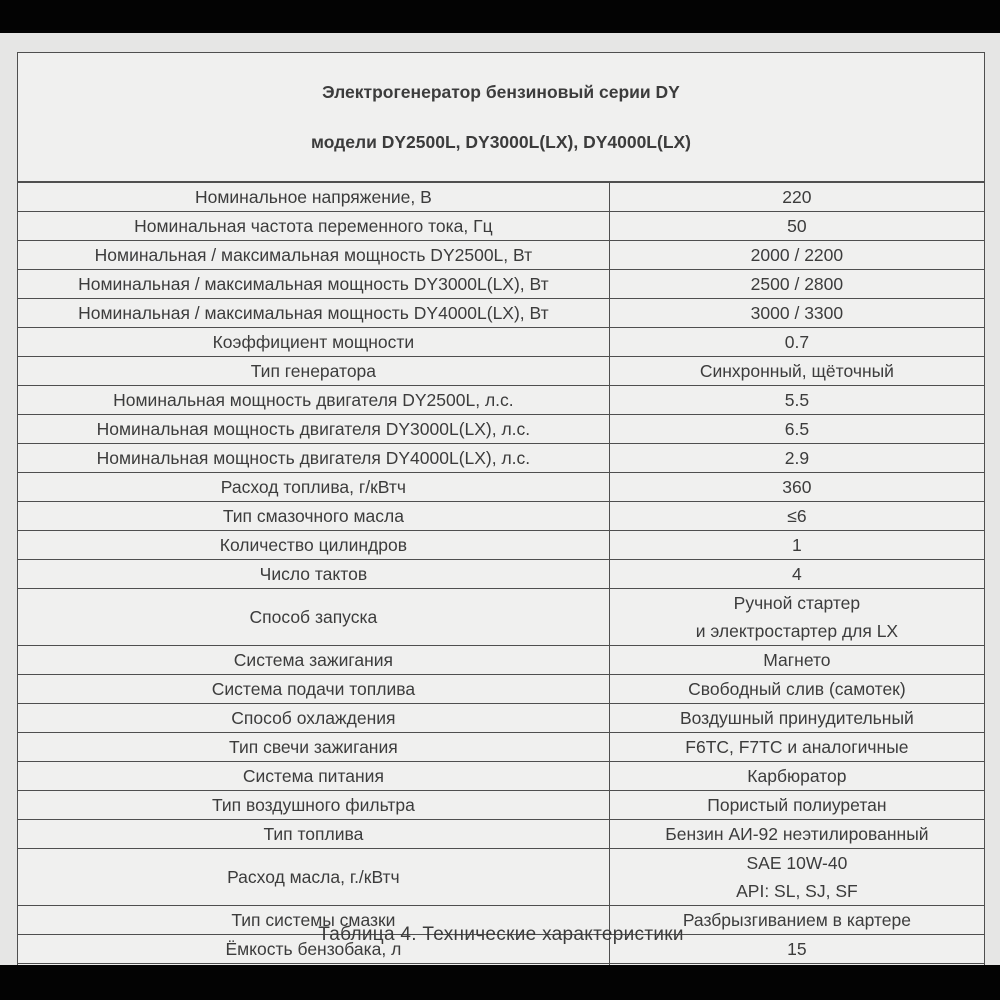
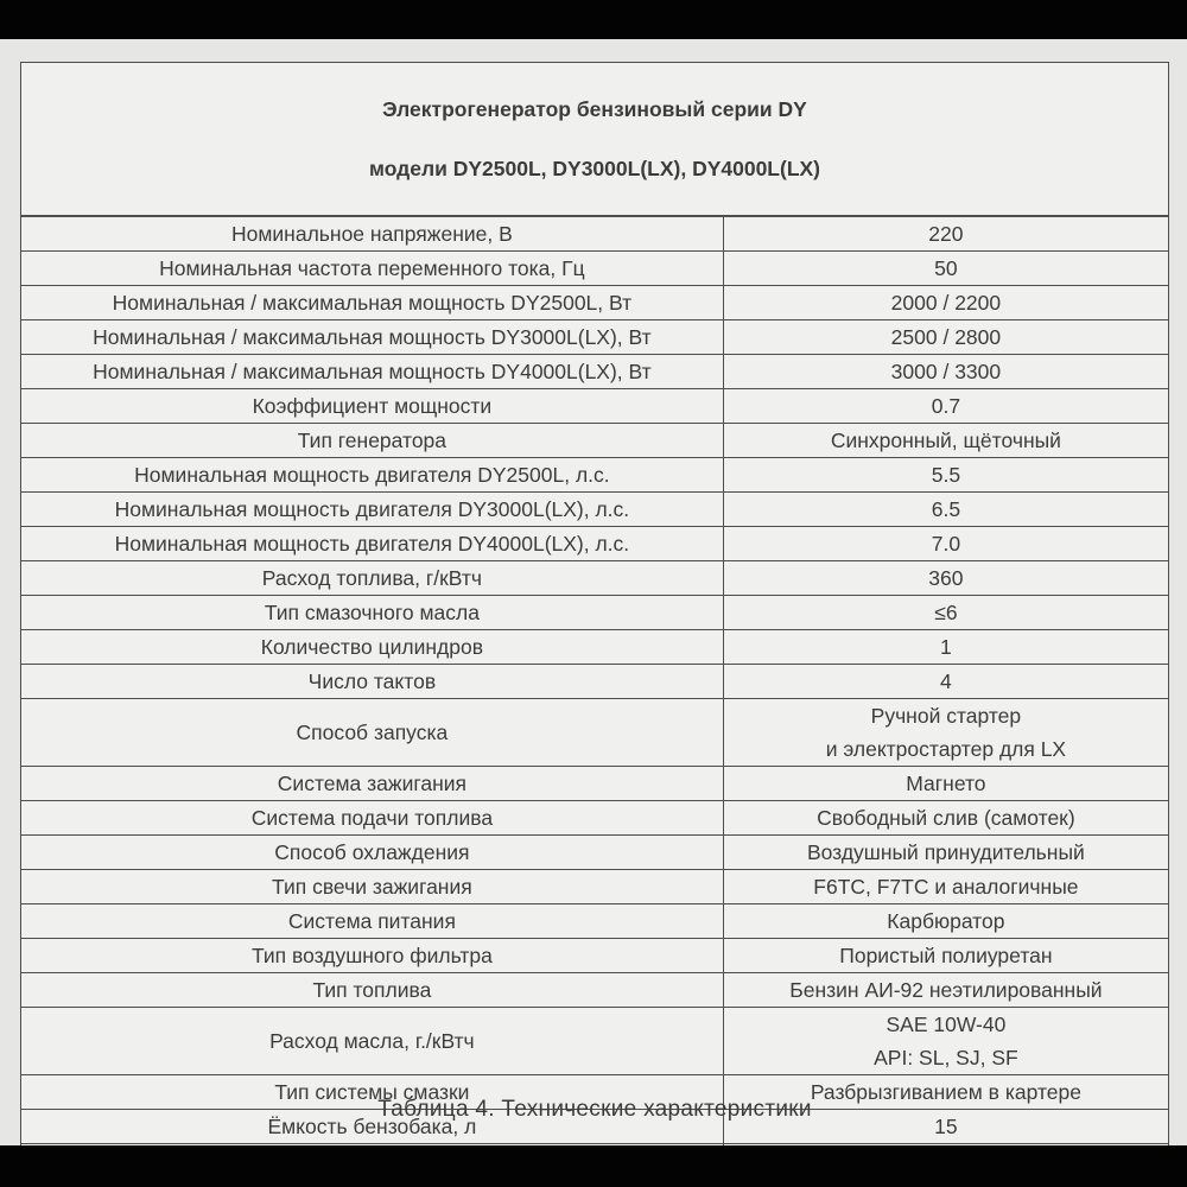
  Электрогенератор бензиновый серии DY модели DY2500L, DY3000L(LX), DY4000L(LX)
  Номинальное напряжение, В	220
  Номинальная частота переменного тока, Гц	50
  Номинальная / максимальная мощность DY2500L, Вт	2000 / 2200
  Номинальная / максимальная мощность DY3000L(LX), Вт	2500 / 2800
  Номинальная / максимальная мощность DY4000L(LX), Вт	3000 / 3300
  Коэффициент мощности	0.7
  Тип генератора	Синхронный, щёточный
  Номинальная мощность двигателя DY2500L, л.с.	5.5
  Номинальная мощность двигателя DY3000L(LX), л.с.	6.5
- Номинальная мощность двигателя DY4000L(LX), л.с.	2.9
+ Номинальная мощность двигателя DY4000L(LX), л.с.	7.0
  Расход топлива, г/кВтч	360
  Тип смазочного масла	≤6
  Количество цилиндров	1
  Число тактов	4
  Способ запуска	Ручной стартер и электростартер для LX
  Система зажигания	Магнето
  Система подачи топлива	Свободный слив (самотек)
  Способ охлаждения	Воздушный принудительный
  Тип свечи зажигания	F6TC, F7TC и аналогичные
  Система питания	Карбюратор
  Тип воздушного фильтра	Пористый полиуретан
  Тип топлива	Бензин АИ-92 неэтилированный
  Расход масла, г./кВтч	SAE 10W-40 API: SL, SJ, SF
  Тип системы смазки	Разбрызгиванием в картере
  Ёмкость бензобака, л	15
  Таблица 4. Технические характеристики
